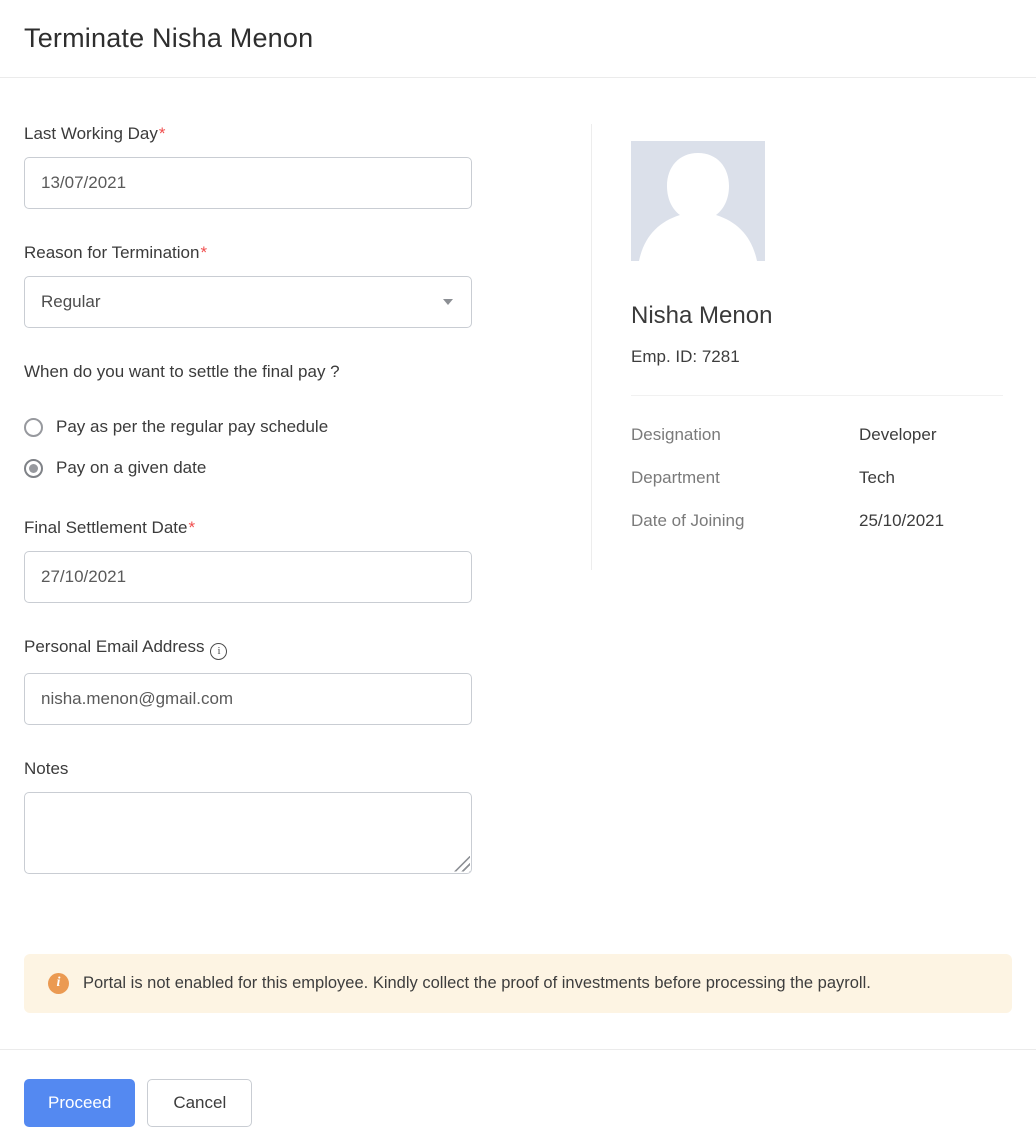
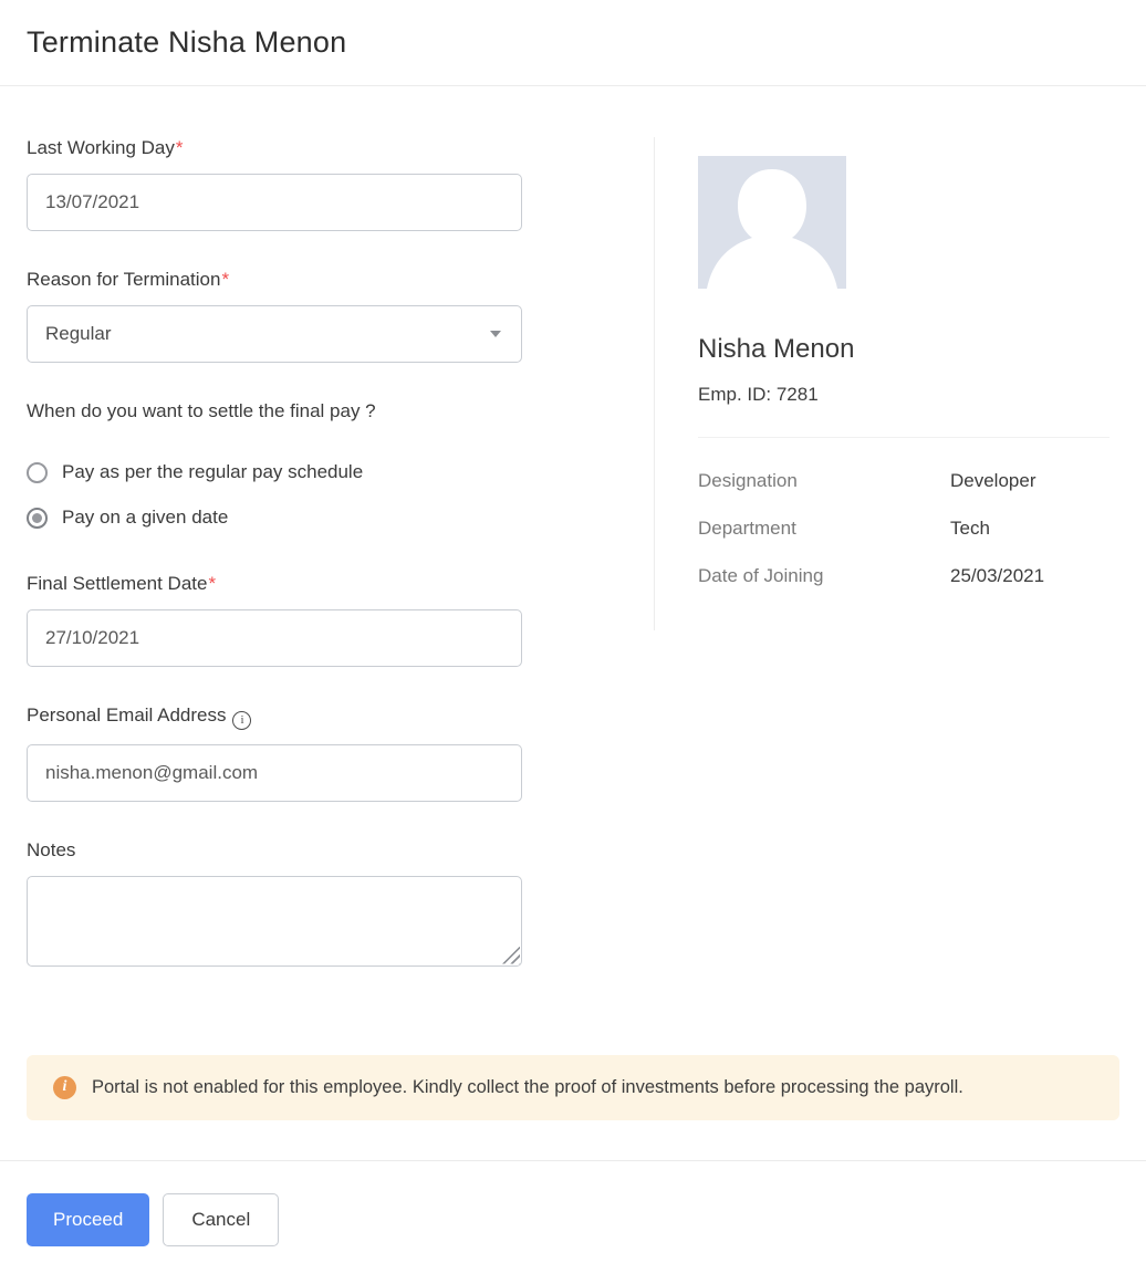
  Terminate Nisha Menon
  Last Working Day*
  13/07/2021
  Reason for Termination*
  Regular
  When do you want to settle the final pay ?
  Pay as per the regular pay schedule
  Pay on a given date
  Final Settlement Date*
  27/10/2021
  Personal Email Address i
  nisha.menon@gmail.com
  Notes
  Nisha Menon
  Emp. ID: 7281
  Designation
  Developer
  Department
  Tech
  Date of Joining
- 25/10/2021
+ 25/03/2021
  i
  Portal is not enabled for this employee. Kindly collect the proof of investments before processing the payroll.
  Proceed
  Cancel
